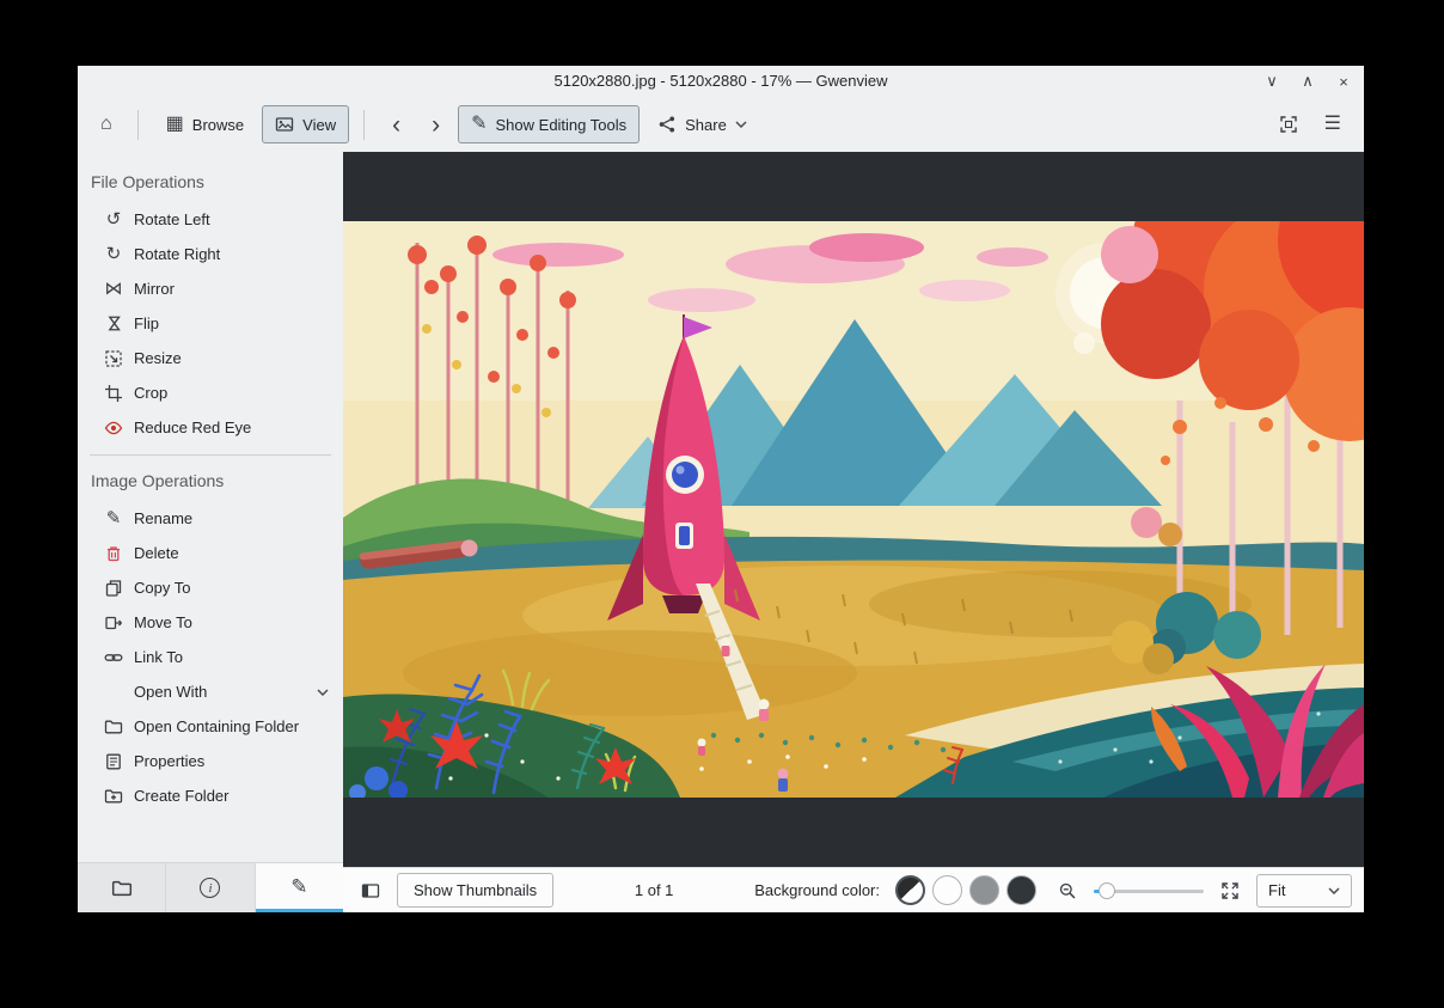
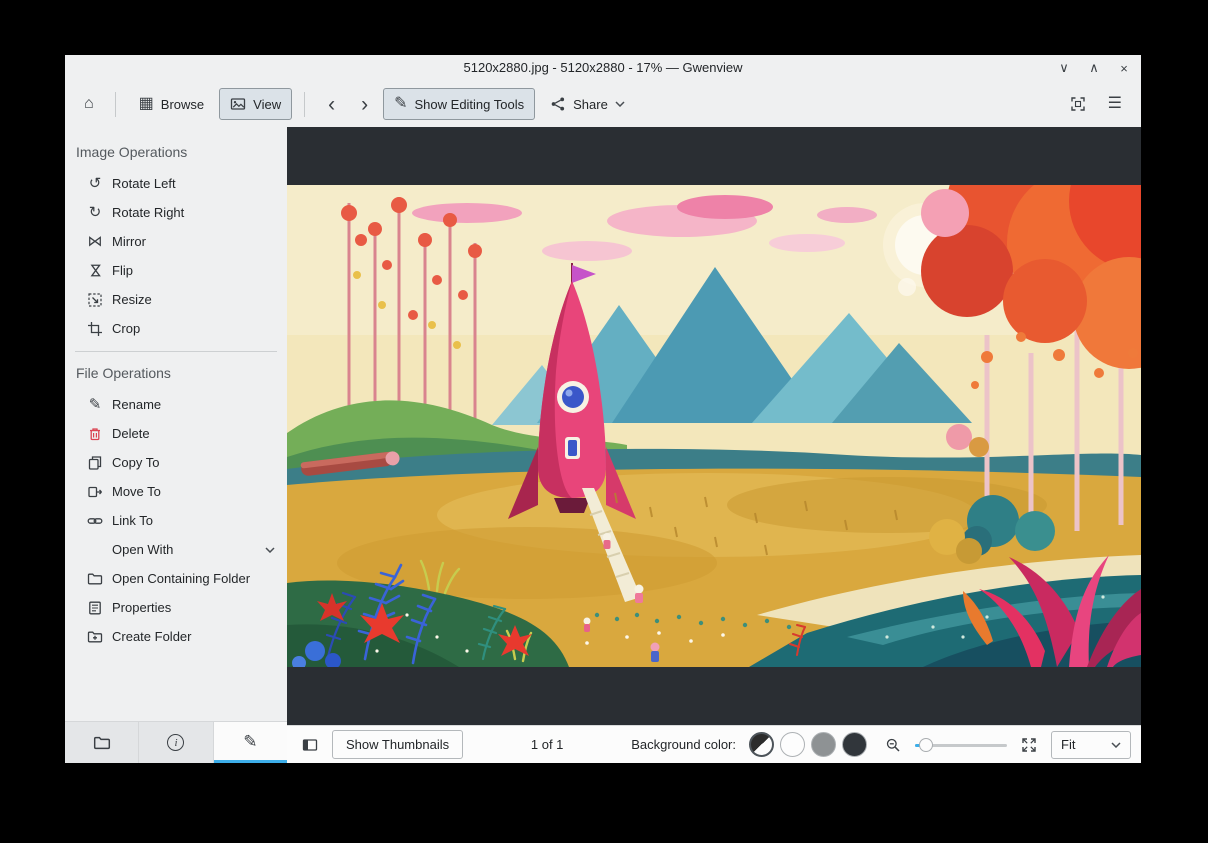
  5120x2880.jpg - 5120x2880 - 17% — Gwenview
  ∨
  ∧
  ×
  ⌂
  ▦
  Browse
  View
  ‹
  ›
  ✎
  Show Editing Tools
  Share
  ☰
- File Operations
+ Image Operations
  ↺
  Rotate Left
  ↻
  Rotate Right
  ⋈
  Mirror
  Flip
  Resize
  Crop
- Reduce Red Eye
- Image Operations
+ File Operations
  ✎
  Rename
  Delete
  Copy To
  Move To
  Link To
  Open With
  Open Containing Folder
  Properties
  Create Folder
  i
  ✎
  Show Thumbnails
  1 of 1
  Background color:
  Fit
